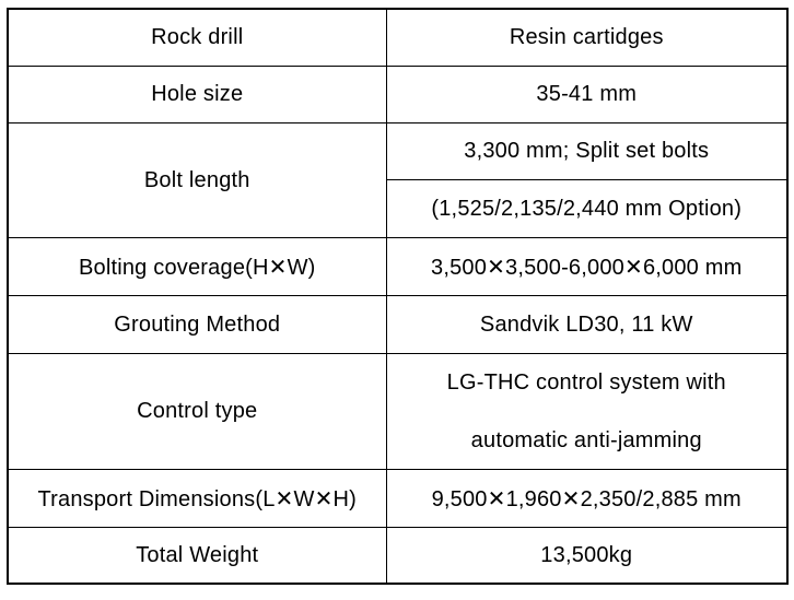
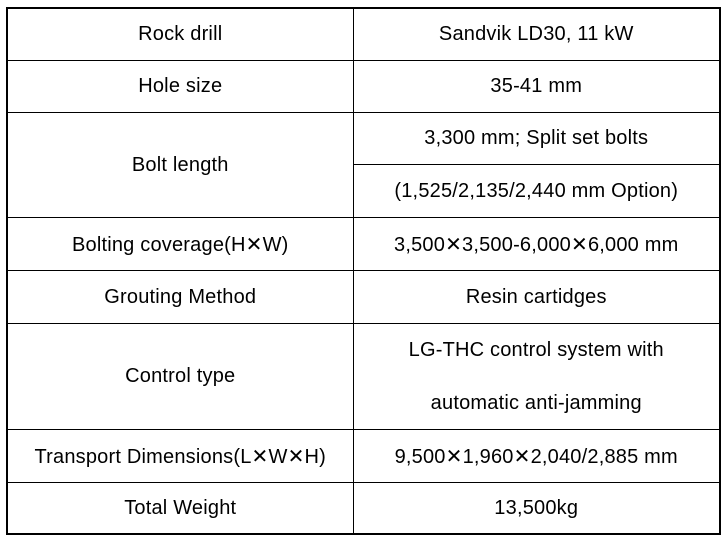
- Rock drill	Resin cartidges
+ Rock drill	Sandvik LD30, 11 kW
  Hole size	35-41 mm
  Bolt length	3,300 mm; Split set bolts
  (1,525/2,135/2,440 mm Option)
  Bolting coverage(H✕W)	3,500✕3,500-6,000✕6,000 mm
- Grouting Method	Sandvik LD30, 11 kW
+ Grouting Method	Resin cartidges
  Control type	LG-THC control system with automatic anti-jamming
- Transport Dimensions(L✕W✕H)	9,500✕1,960✕2,350/2,885 mm
+ Transport Dimensions(L✕W✕H)	9,500✕1,960✕2,040/2,885 mm
  Total Weight	13,500kg
